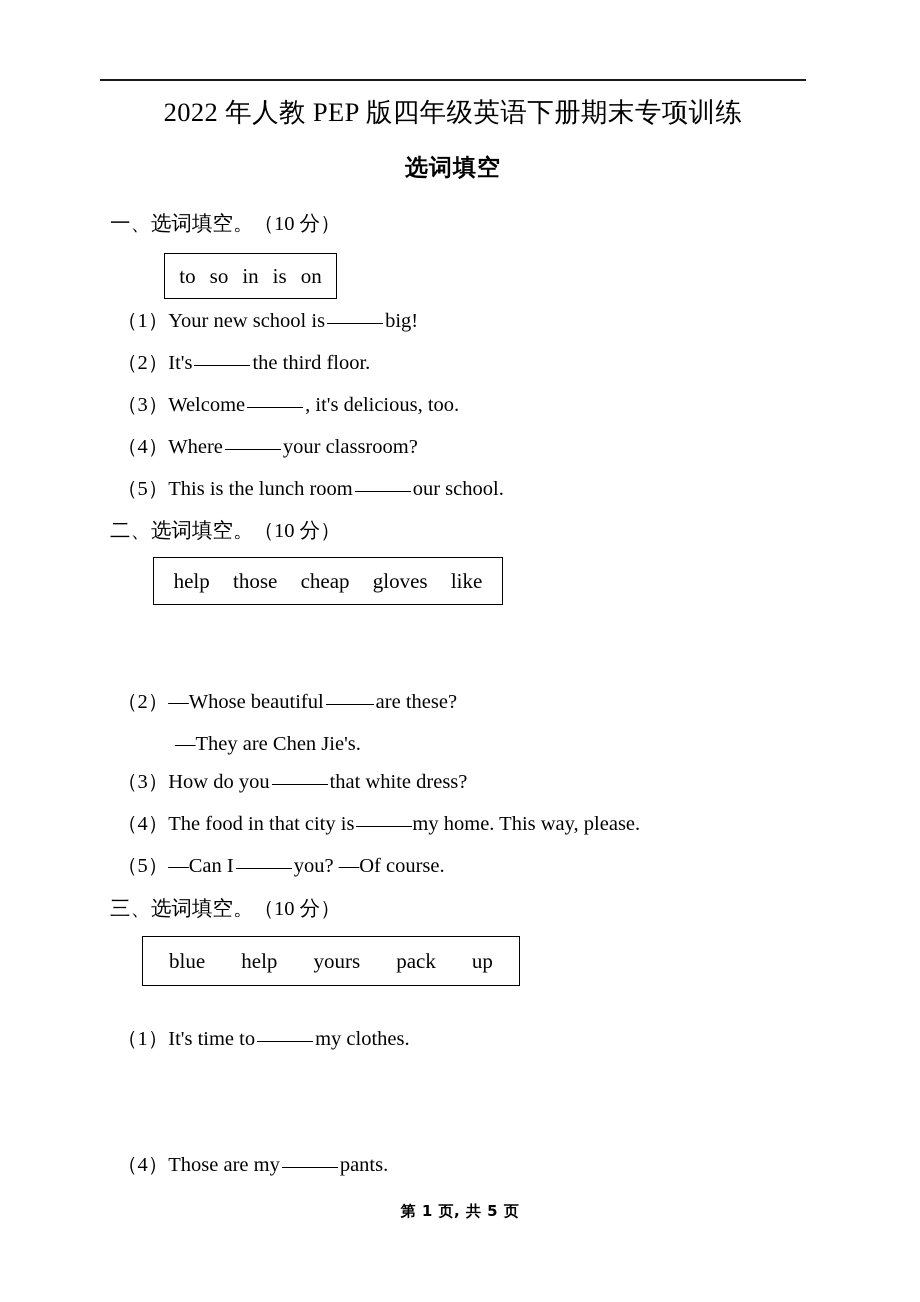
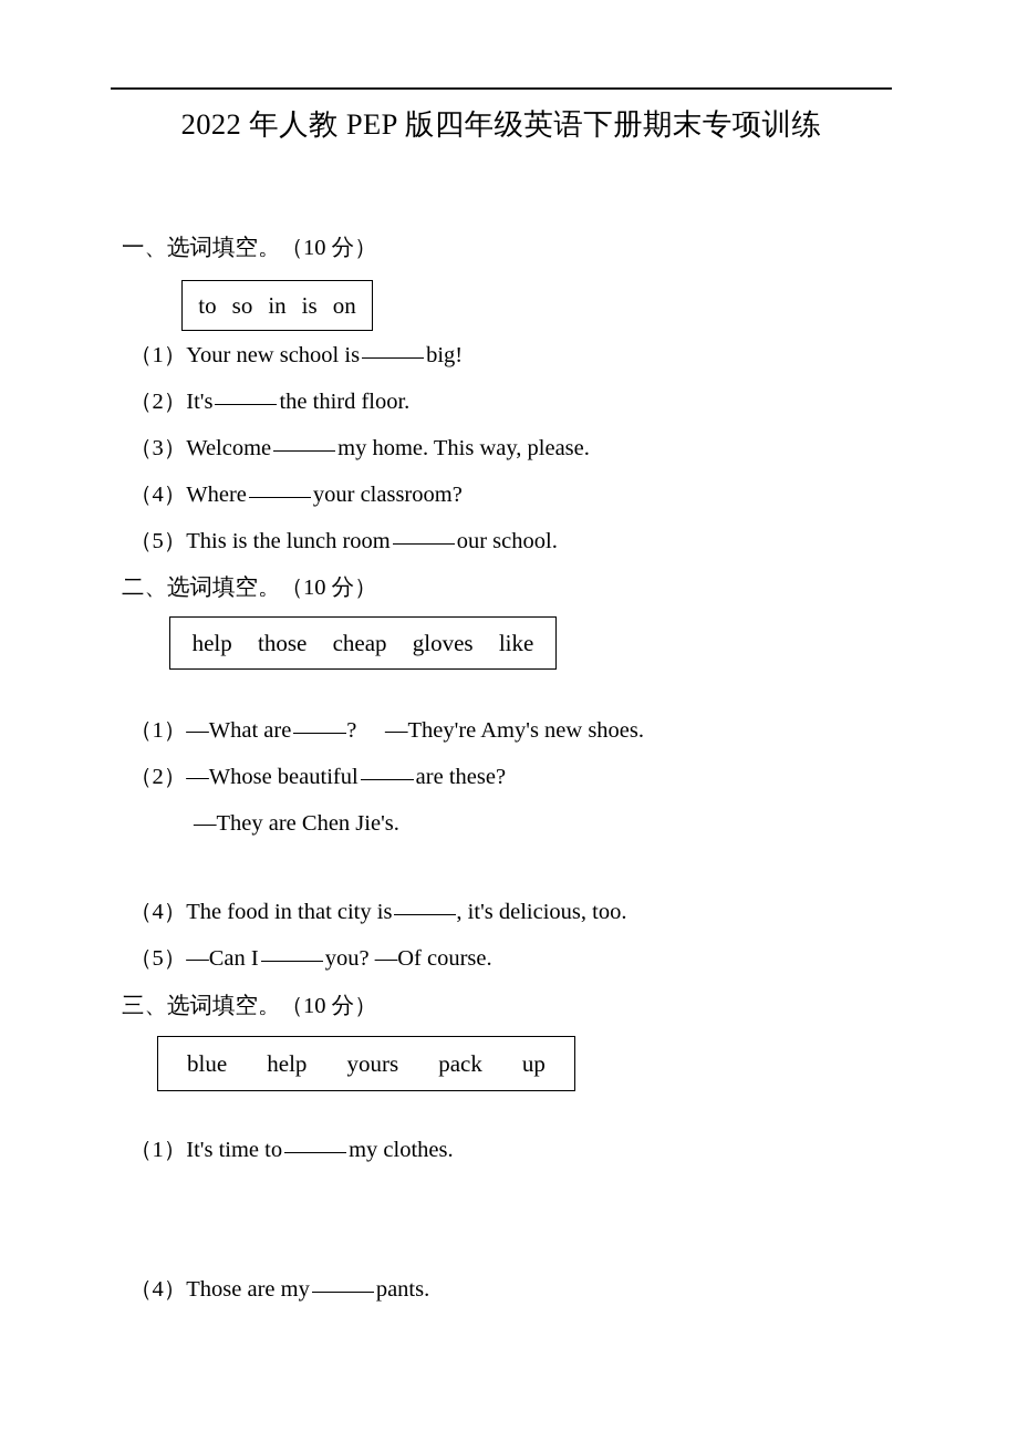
  2022 年人教 PEP 版四年级英语下册期末专项训练
- 选词填空
  一、选词填空。（10 分）
  to
  so
  in
  is
  on
  （1）Your new school is big!
  （2）It's the third floor.
- （3）Welcome , it's delicious, too.
+ （3）Welcome my home. This way, please.
  （4）Where your classroom?
  （5）This is the lunch room our school.
  二、选词填空。（10 分）
  help
  those
  cheap
  gloves
  like
+ （1）—What are ? —They're Amy's new shoes.
  （2）—Whose beautiful are these?
  —They are Chen Jie's.
- （3）How do you that white dress?
- （4）The food in that city is my home. This way, please.
+ （4）The food in that city is , it's delicious, too.
  （5）—Can I you? —Of course.
  三、选词填空。（10 分）
  blue
  help
  yours
  pack
  up
  （1）It's time to my clothes.
  （4）Those are my pants.
- 第 1 页, 共 5 页
